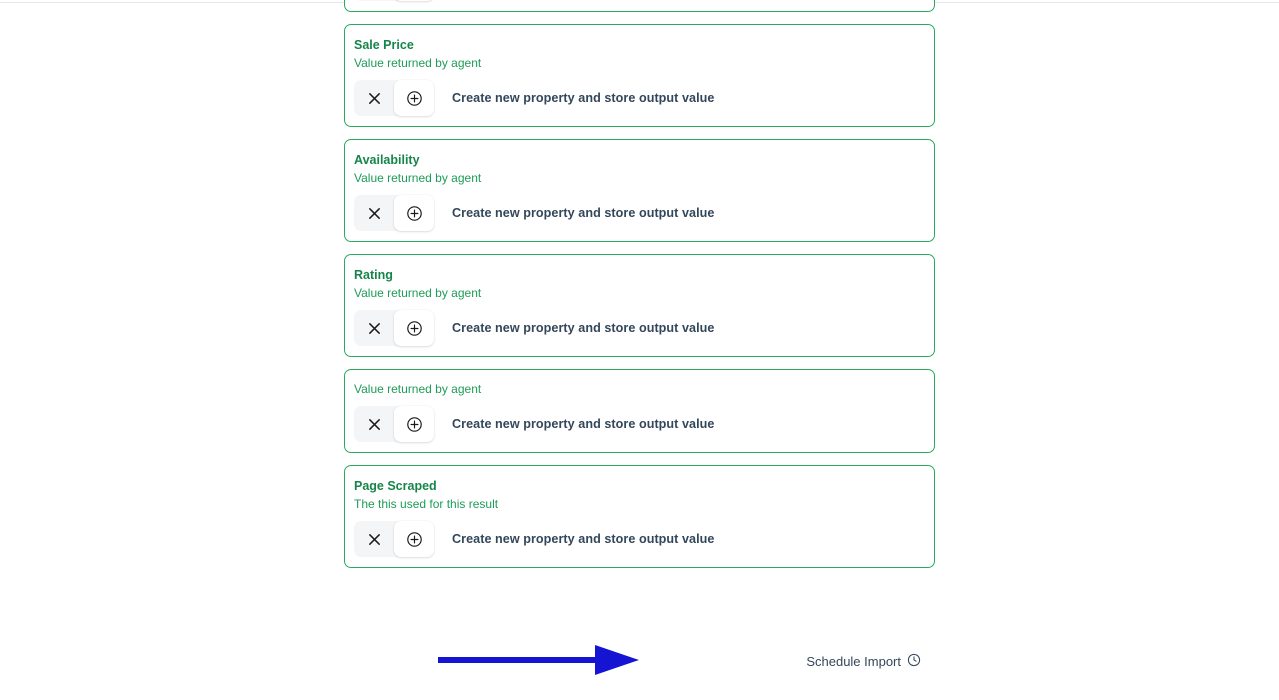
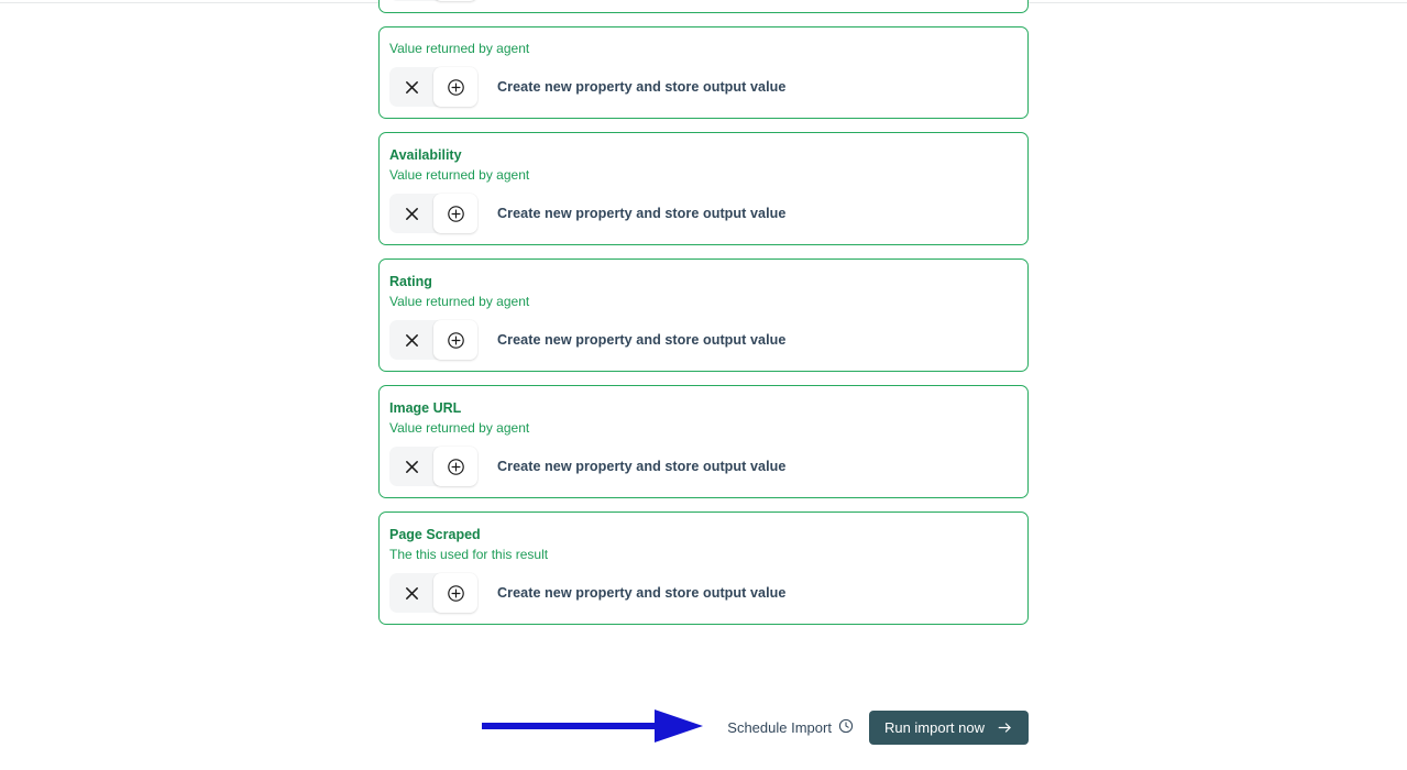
- Sale Price
  Value returned by agent
  Create new property and store output value
  Availability
  Value returned by agent
  Create new property and store output value
  Rating
  Value returned by agent
  Create new property and store output value
+ Image URL
  Value returned by agent
  Create new property and store output value
  Page Scraped
  The this used for this result
  Create new property and store output value
  Schedule Import
+ Run import now
